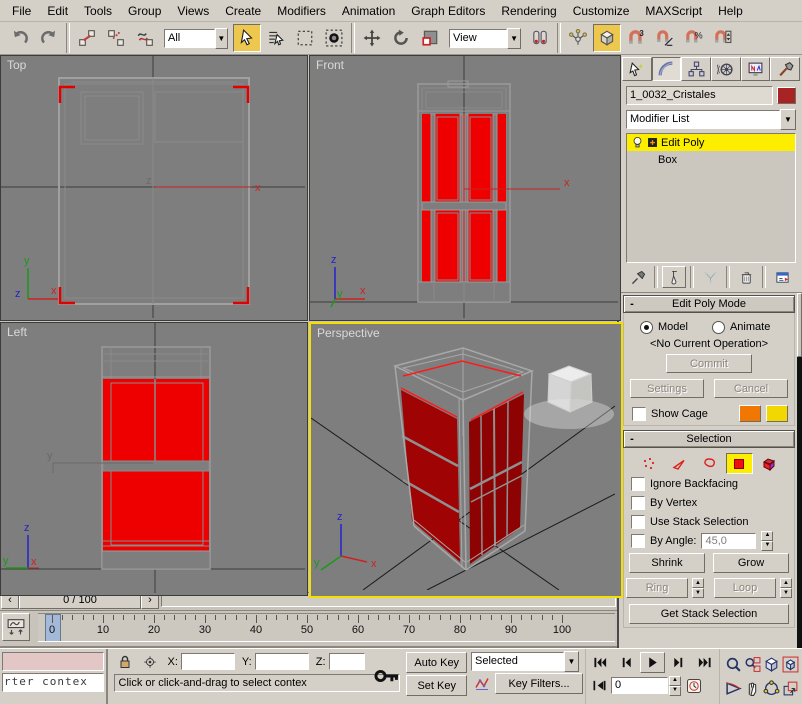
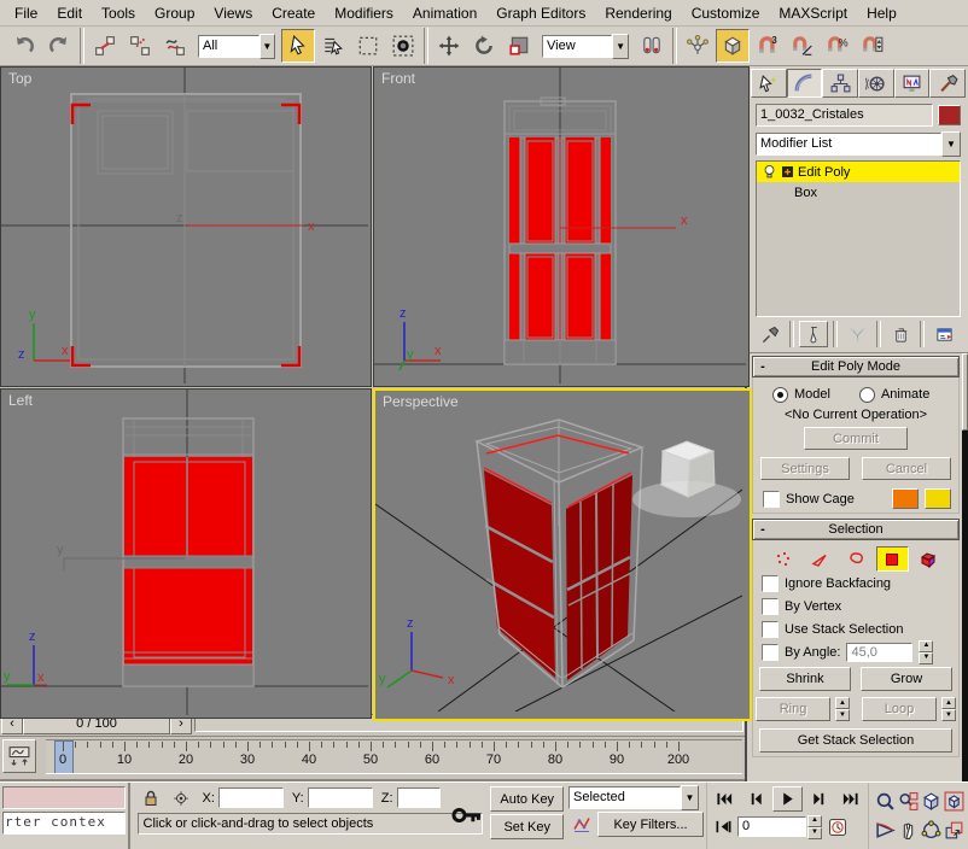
  File
  Edit
  Tools
  Group
  Views
  Create
  Modifiers
  Animation
  Graph Editors
  Rendering
  Customize
  MAXScript
  Help
  All
  ▼
  View
  ▼
  3
  %
  Top
  x
  z
  y
  z
  x
  Front
  x
  z
  y
  x
  Left
  z
  y
  x
  Perspective
  z
  y
  x
  ‹
  0 / 100
  ›
  0
  10
  20
  30
  40
  50
  60
  70
  80
  90
- 100
+ 200
  1_0032_Cristales
  Modifier List
  ▼
  Edit Poly
  Box
  -
  Edit Poly Mode
  Model
  Animate
  <No Current Operation>
  Commit
  Settings
  Cancel
  Show Cage
  -
  Selection
  Ignore Backfacing
  By Vertex
  Use Stack Selection
  By Angle:
  45,0
  Shrink
  Grow
  Ring
  Loop
  Get Stack Selection
  rter contex
  X:
  Y:
  Z:
- Click or click-and-drag to select contex
+ Click or click-and-drag to select objects
  Auto Key
  Set Key
  Selected
  ▼
  Key Filters...
  0
